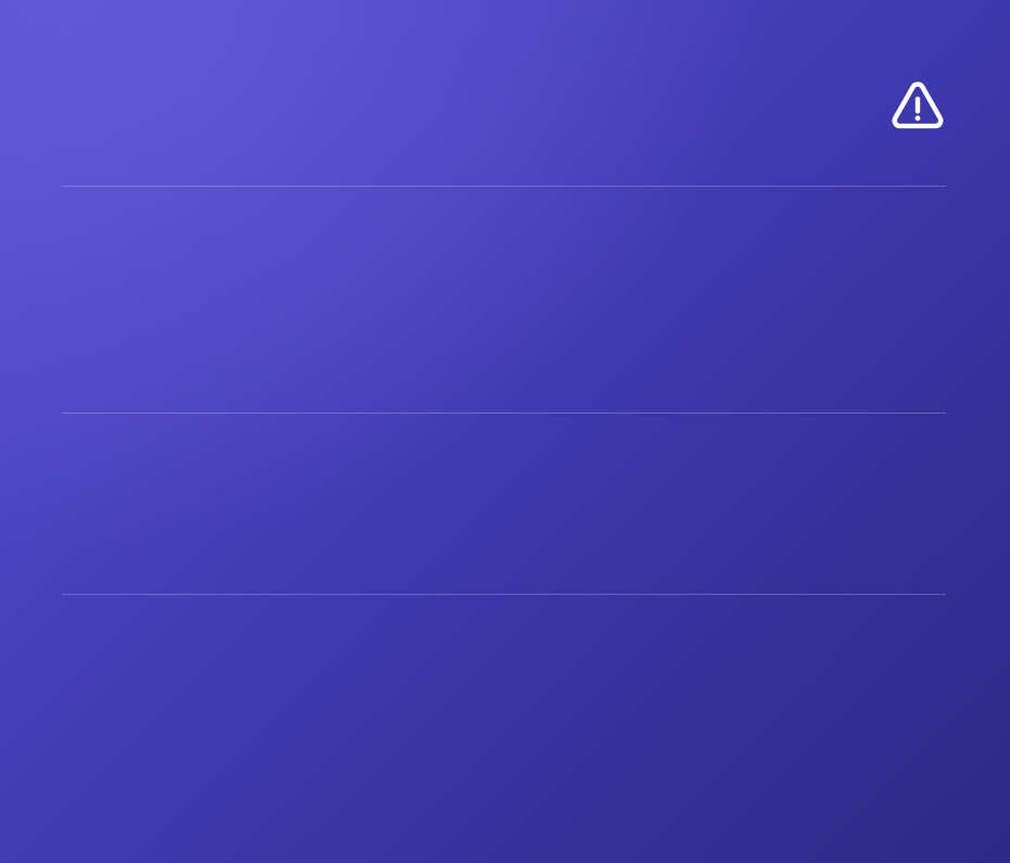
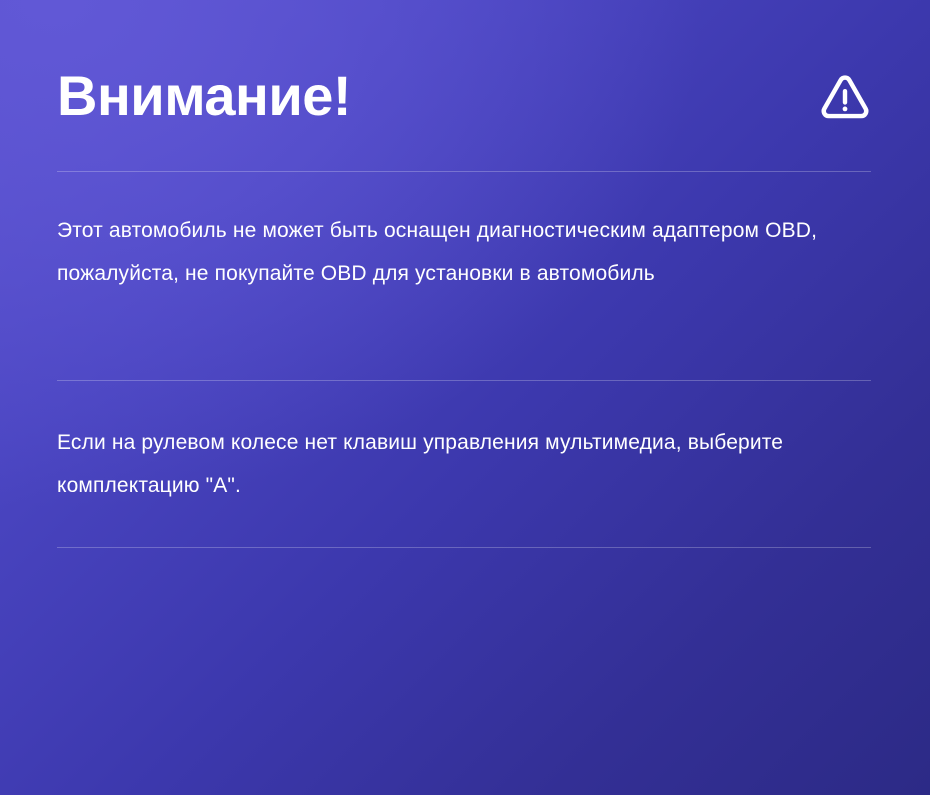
+ Внимание!
+ Этот автомобиль не может быть оснащен диагностическим адаптером OBD, пожалуйста, не покупайте OBD для установки в автомобиль
+ Если на рулевом колесе нет клавиш управления мультимедиа, выберите комплектацию "A".
